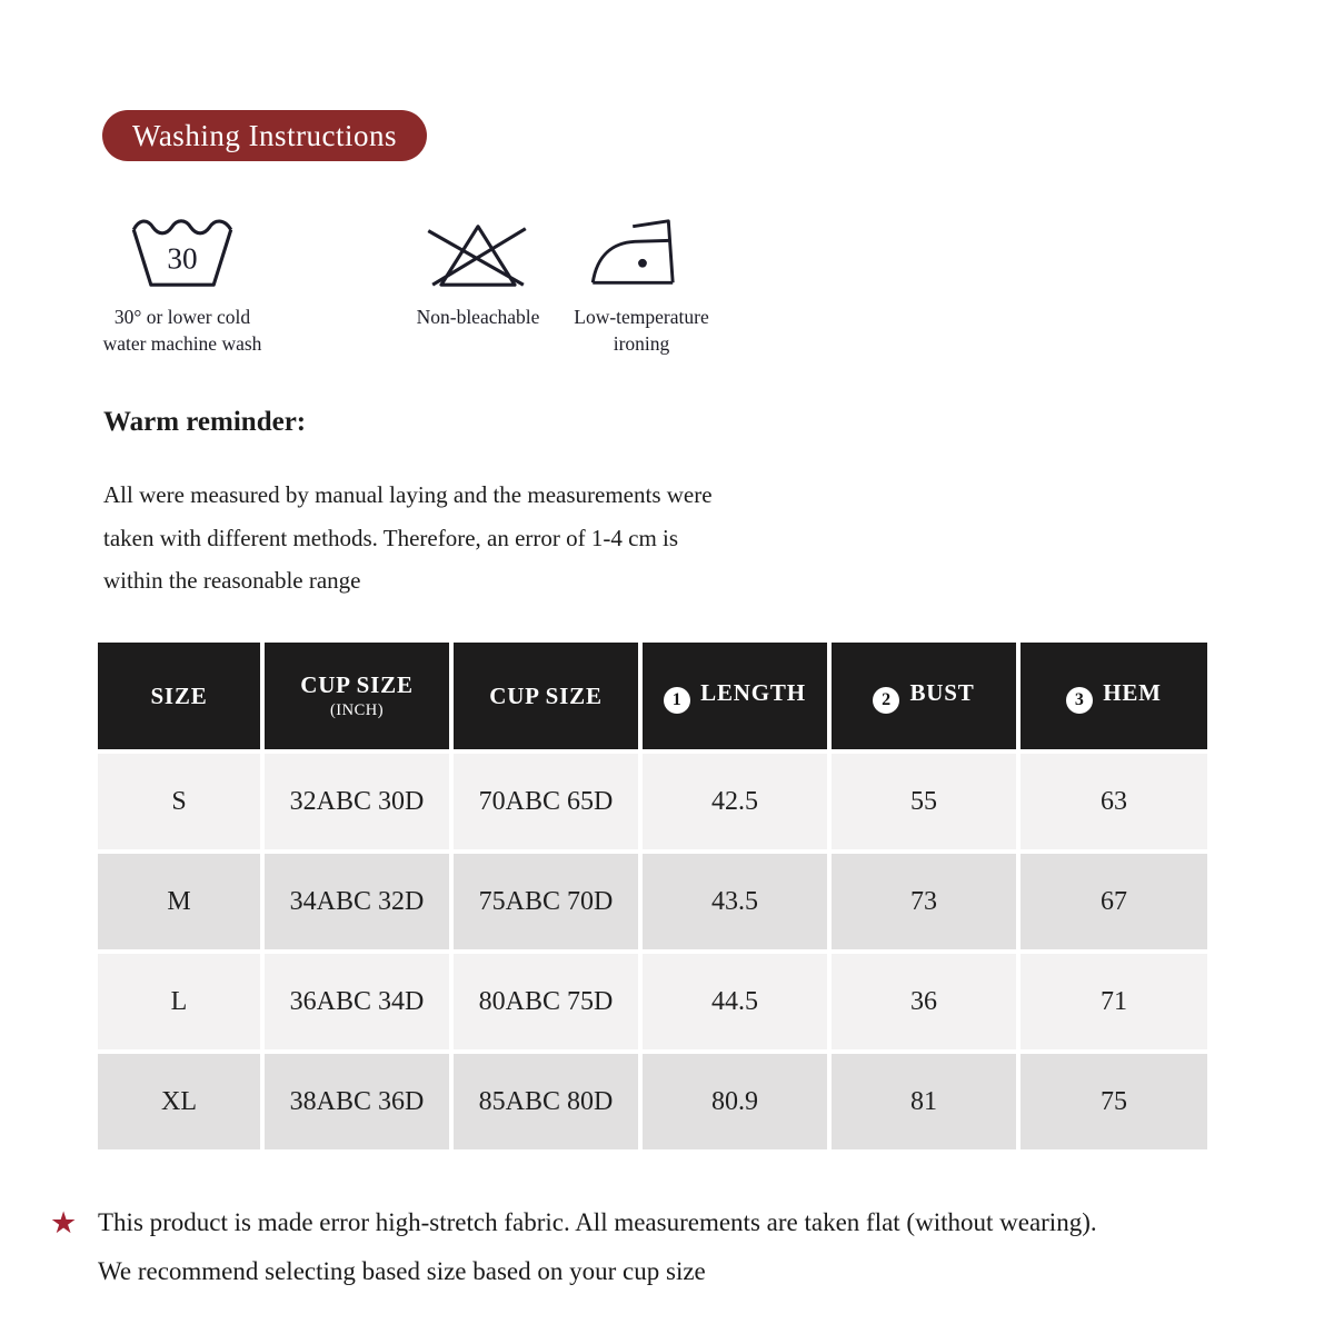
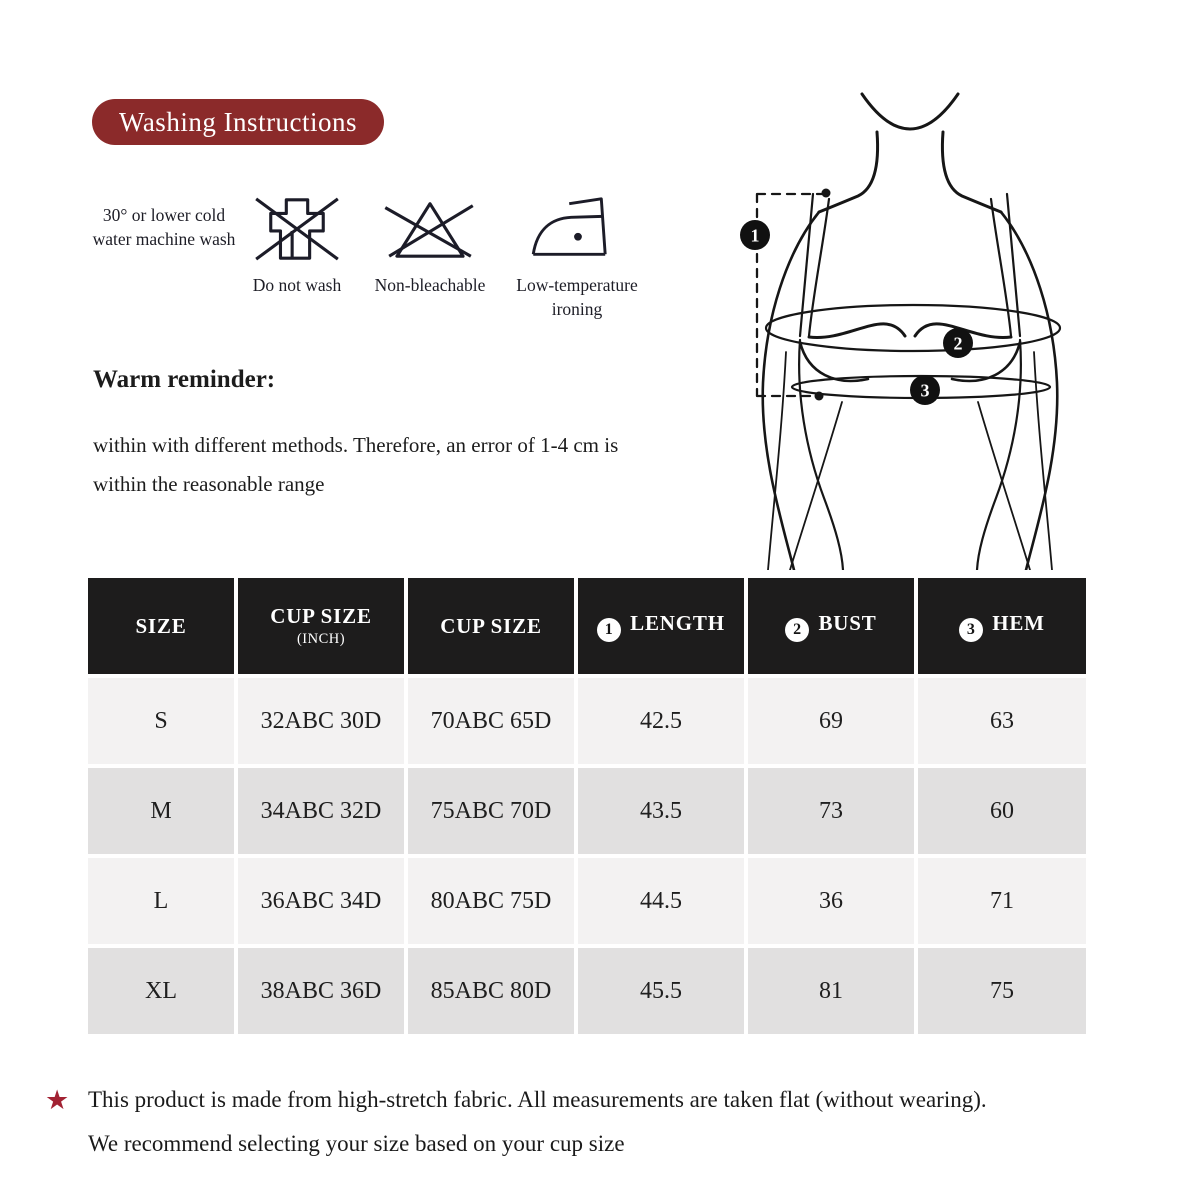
  Washing Instructions
- 30
  30° or lower cold
  water machine wash
+ Do not wash
  Non-bleachable
  Low-temperature
  ironing
  Warm reminder:
- All were measured by manual laying and the measurements were
- taken with different methods. Therefore, an error of 1-4 cm is
+ within with different methods. Therefore, an error of 1-4 cm is
  within the reasonable range
+ 1
+ 2
+ 3
  SIZE	CUP SIZE (INCH)	CUP SIZE	1 LENGTH	2 BUST	3 HEM
- S	32ABC 30D	70ABC 65D	42.5	55	63
+ S	32ABC 30D	70ABC 65D	42.5	69	63
- M	34ABC 32D	75ABC 70D	43.5	73	67
+ M	34ABC 32D	75ABC 70D	43.5	73	60
  L	36ABC 34D	80ABC 75D	44.5	36	71
- XL	38ABC 36D	85ABC 80D	80.9	81	75
+ XL	38ABC 36D	85ABC 80D	45.5	81	75
  ★
- This product is made error high-stretch fabric. All measurements are taken flat (without wearing).
+ This product is made from high-stretch fabric. All measurements are taken flat (without wearing).
- We recommend selecting based size based on your cup size
+ We recommend selecting your size based on your cup size
